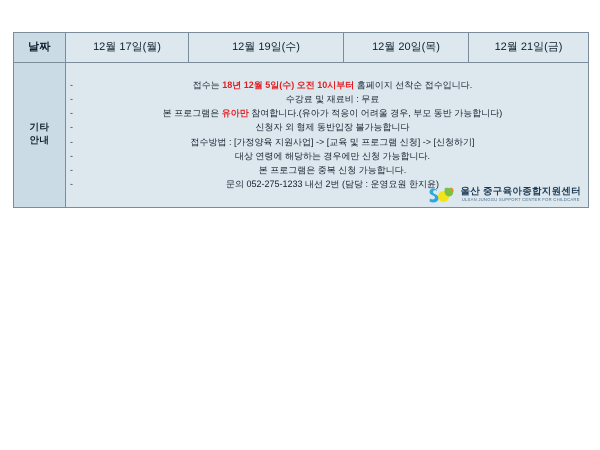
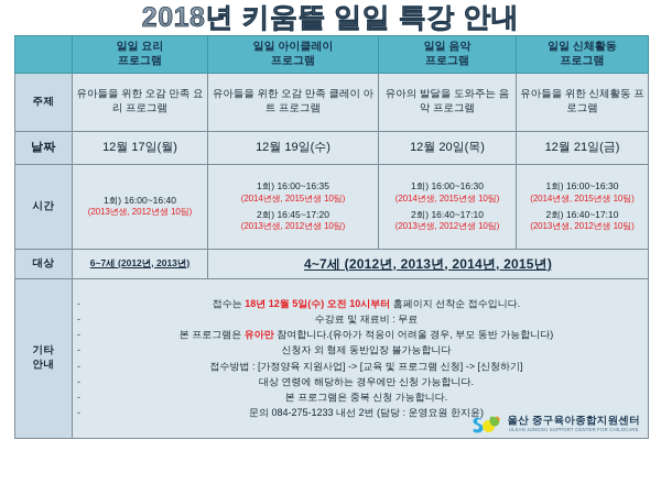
+ 2018년 키움뜰 일일 특강 안내
+ 	일일 요리 프로그램	일일 아이클레이 프로그램	일일 음악 프로그램	일일 신체활동 프로그램
+ 주제	유아들을 위한 오감 만족 요리 프로그램	유아들을 위한 오감 만족 클레이 아트 프로그램	유아의 발달을 도와주는 음악 프로그램	유아들을 위한 신체활동 프로그램
  날짜	12월 17일(월)	12월 19일(수)	12월 20일(목)	12월 21일(금)
+ 시간	1회) 16:00~16:40 (2013년생, 2012년생 10팀)	1회) 16:00~16:35 (2014년생, 2015년생 10팀) 2회) 16:45~17:20 (2013년생, 2012년생 10팀)	1회) 16:00~16:30 (2014년생, 2015년생 10팀) 2회) 16:40~17:10 (2013년생, 2012년생 10팀)	1회) 16:00~16:30 (2014년생, 2015년생 10팀) 2회) 16:40~17:10 (2013년생, 2012년생 10팀)
+ 대상	6~7세 (2012년, 2013년)	4~7세 (2012년, 2013년, 2014년, 2015년)
- 기타 안내	- 접수는 18년 12월 5일(수) 오전 10시부터 홈페이지 선착순 접수입니다. - 수강료 및 재료비 : 무료 - 본 프로그램은 유아만 참여합니다.(유아가 적응이 어려울 경우, 부모 동반 가능합니다) - 신청자 외 형제 동반입장 불가능합니다 - 접수방법 : [가정양육 지원사업] -> [교육 및 프로그램 신청] -> [신청하기] - 대상 연령에 해당하는 경우에만 신청 가능합니다. - 본 프로그램은 중복 신청 가능합니다. - 문의 052-275-1233 내선 2번 (담당 : 운영요원 한지윤) 울산 중구육아종합지원센터
+ 기타 안내	- 접수는 18년 12월 5일(수) 오전 10시부터 홈페이지 선착순 접수입니다. - 수강료 및 재료비 : 무료 - 본 프로그램은 유아만 참여합니다.(유아가 적응이 어려울 경우, 부모 동반 가능합니다) - 신청자 외 형제 동반입장 불가능합니다 - 접수방법 : [가정양육 지원사업] -> [교육 및 프로그램 신청] -> [신청하기] - 대상 연령에 해당하는 경우에만 신청 가능합니다. - 본 프로그램은 중복 신청 가능합니다. - 문의 084-275-1233 내선 2번 (담당 : 운영요원 한지윤) 울산 중구육아종합지원센터
